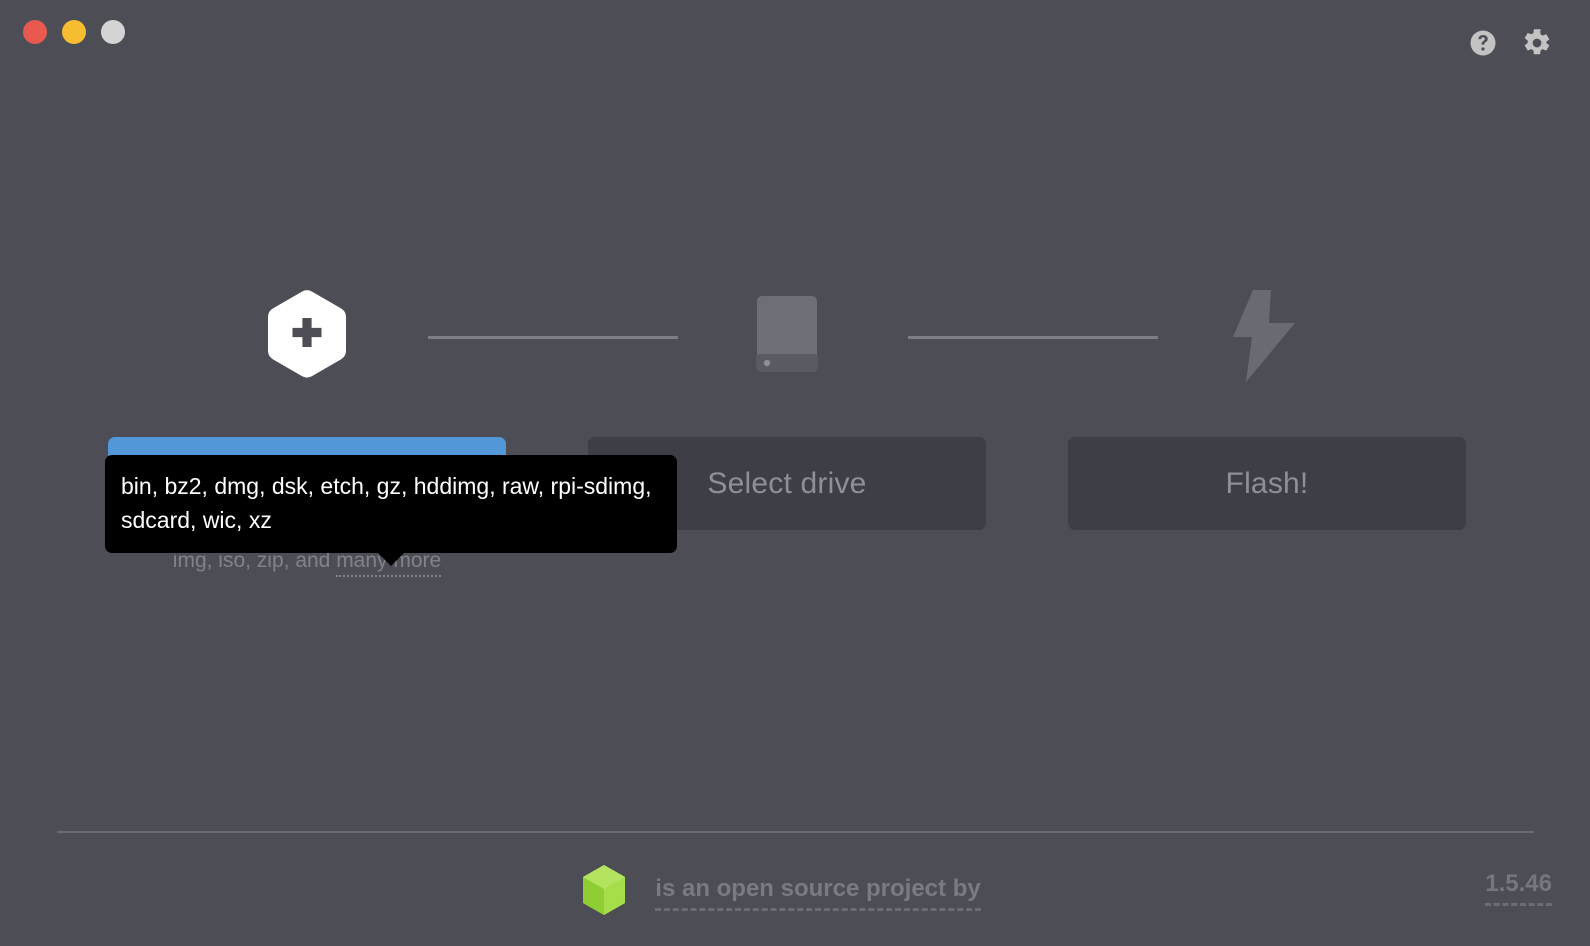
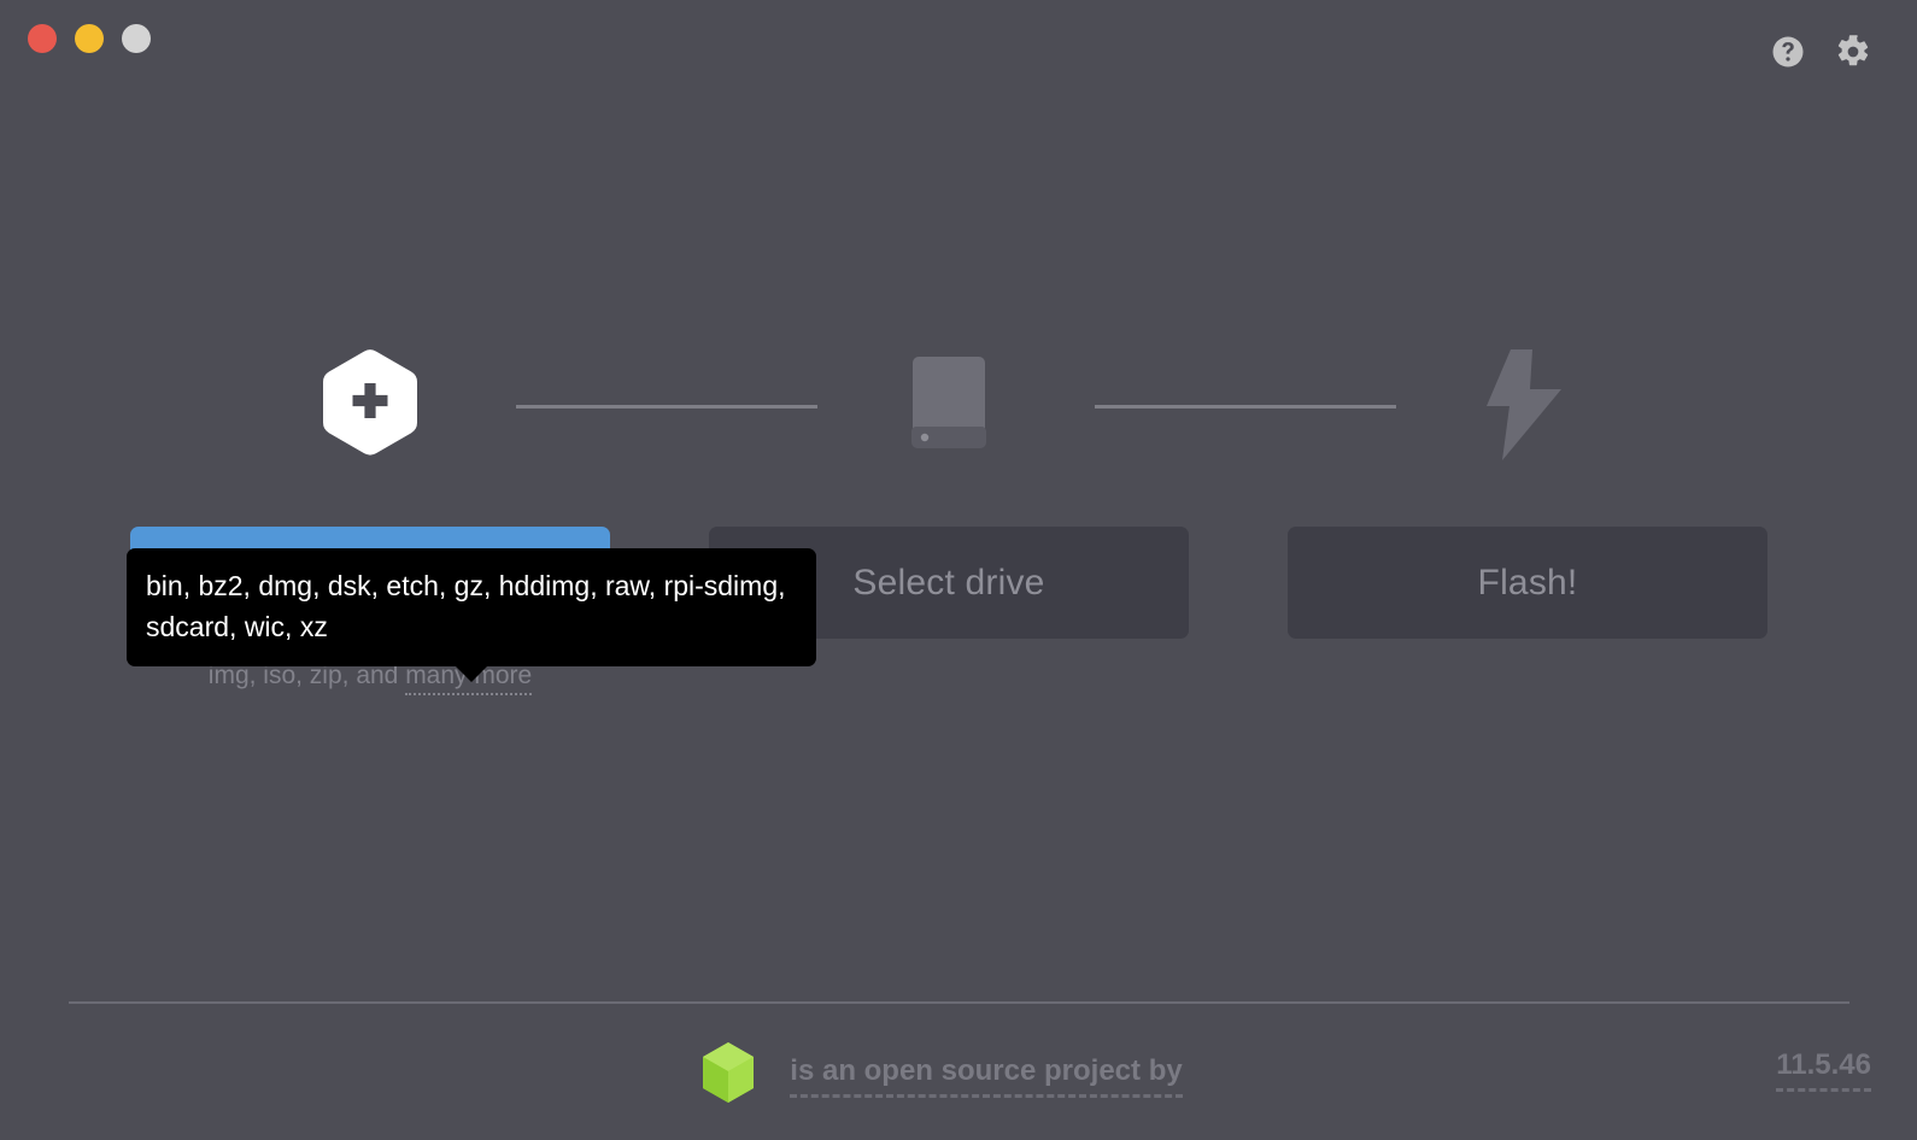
  Select drive
  Flash!
  img, iso, zip, and many more
  bin, bz2, dmg, dsk, etch, gz, hddimg, raw, rpi-sdimg, sdcard, wic, xz
  is an open source project by
- 1.5.46
+ 11.5.46
